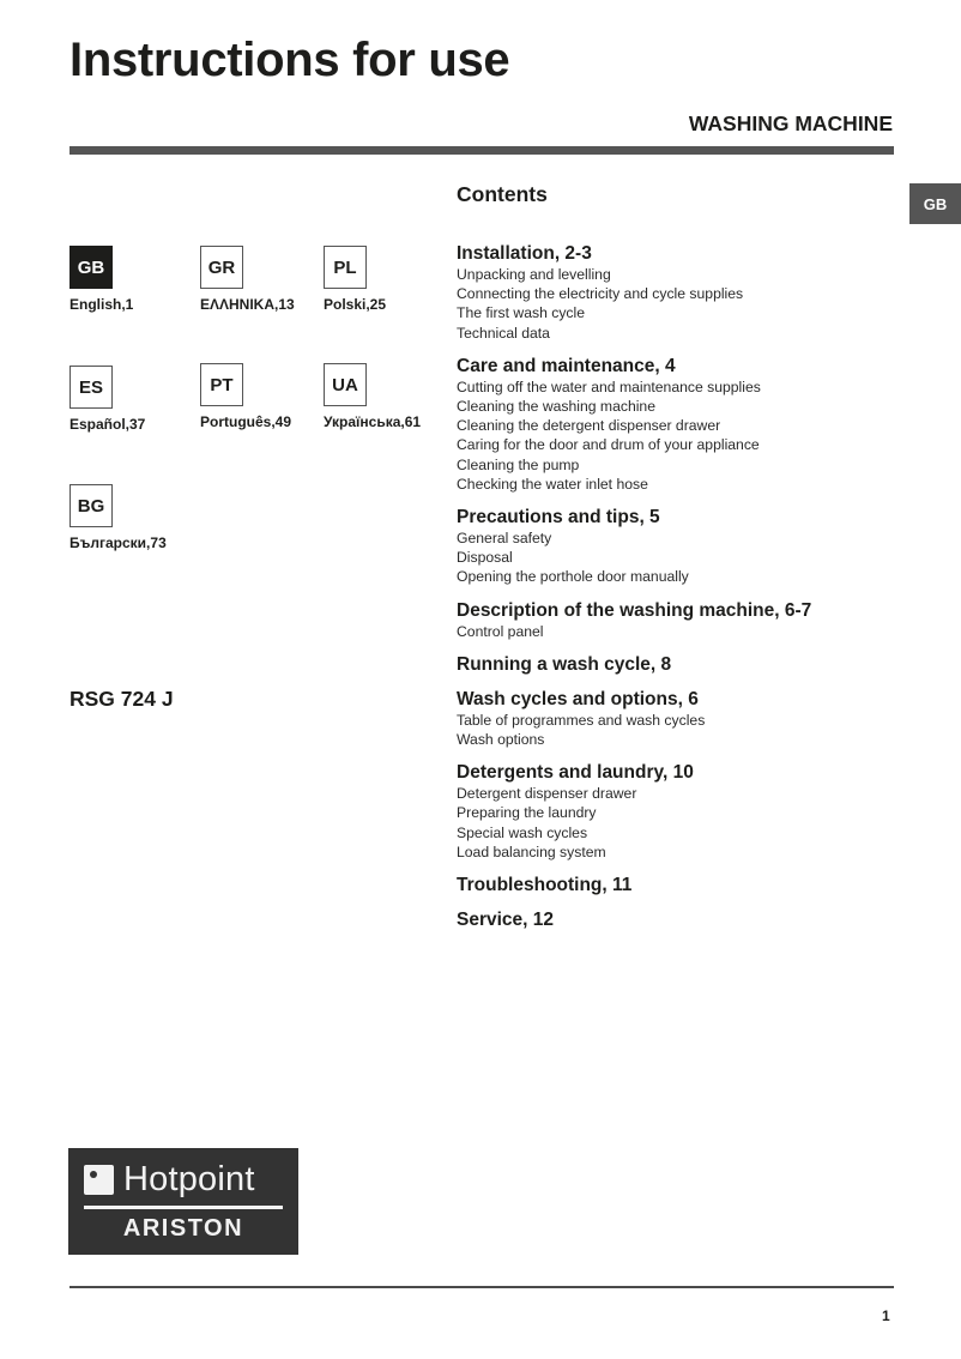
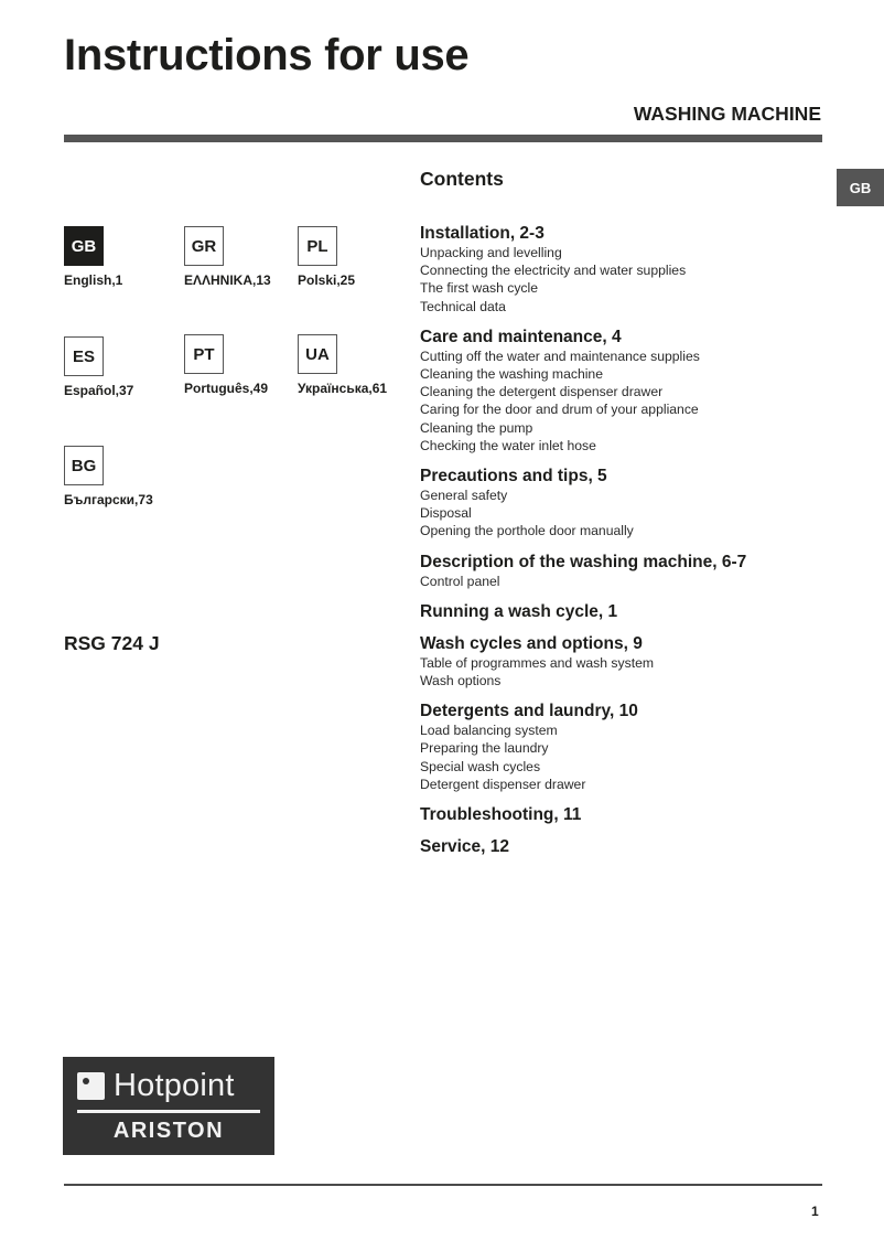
  Instructions for use
  WASHING MACHINE
  GB
  Contents
  GB
  English,1
  GR
  ΕΛΛΗΝΙΚΑ,13
  PL
  Polski,25
  ES
  Español,37
  PT
  Português,49
  UA
  Українська,61
  BG
  Български,73
  RSG 724 J
  Installation, 2-3
  Unpacking and levelling
- Connecting the electricity and cycle supplies
+ Connecting the electricity and water supplies
  The first wash cycle
  Technical data
  Care and maintenance, 4
  Cutting off the water and maintenance supplies
  Cleaning the washing machine
  Cleaning the detergent dispenser drawer
  Caring for the door and drum of your appliance
  Cleaning the pump
  Checking the water inlet hose
  Precautions and tips, 5
  General safety
  Disposal
  Opening the porthole door manually
  Description of the washing machine, 6-7
  Control panel
- Running a wash cycle, 8
+ Running a wash cycle, 1
- Wash cycles and options, 6
+ Wash cycles and options, 9
- Table of programmes and wash cycles
+ Table of programmes and wash system
  Wash options
  Detergents and laundry, 10
- Detergent dispenser drawer
+ Load balancing system
  Preparing the laundry
  Special wash cycles
- Load balancing system
+ Detergent dispenser drawer
  Troubleshooting, 11
  Service, 12
  Hotpoint
  ARISTON
  1
